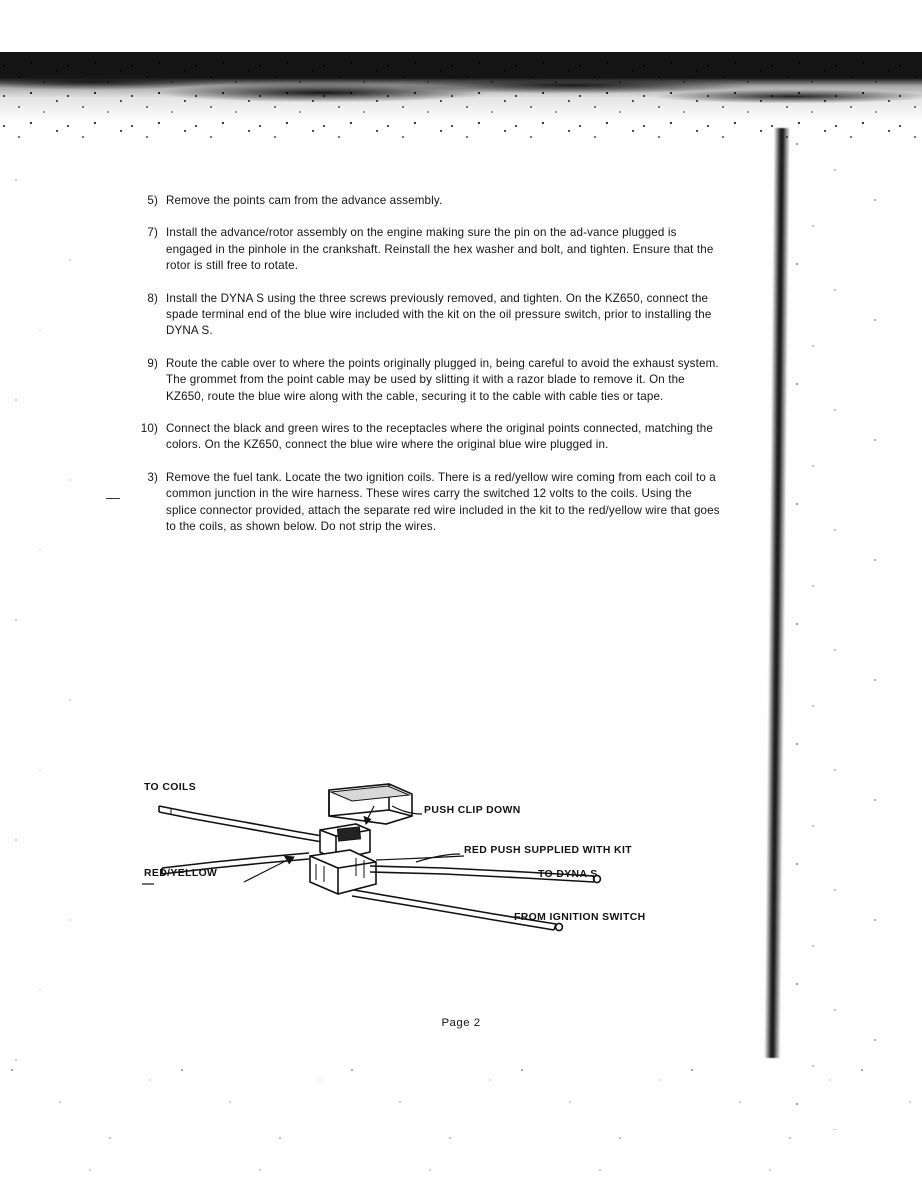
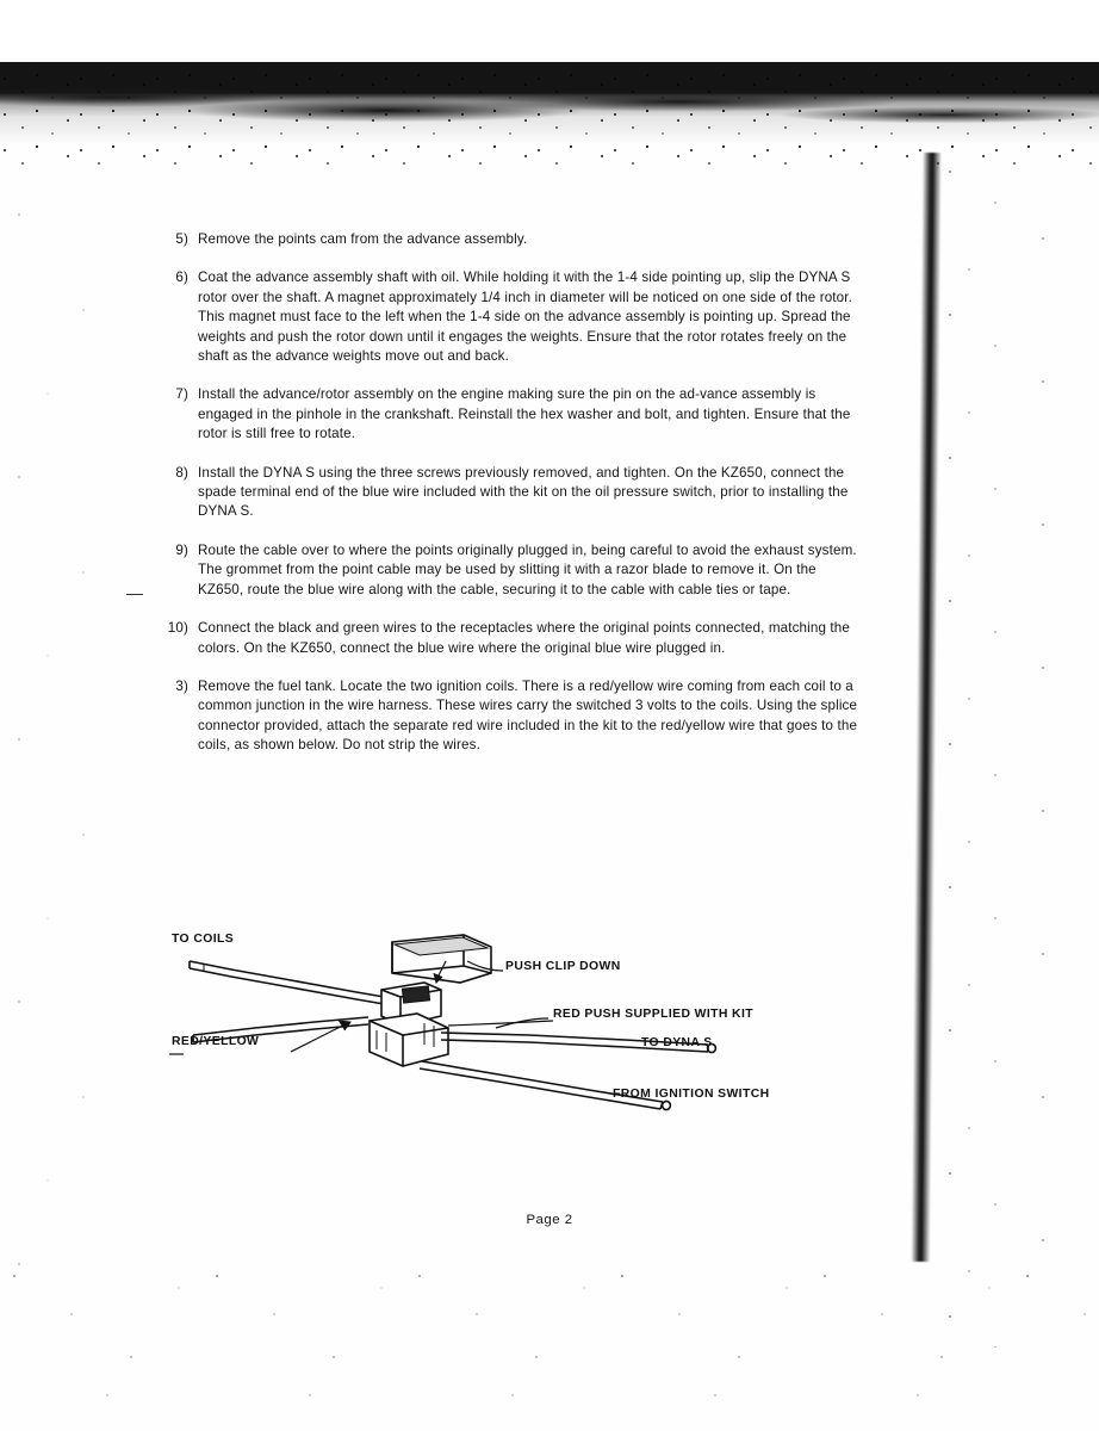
  5)
  Remove the points cam from the advance assembly.
+ 6)
+ Coat the advance assembly shaft with oil. While holding it with the 1-4 side pointing up, slip the DYNA S rotor over the shaft. A magnet approximately 1/4 inch in diameter will be noticed on one side of the rotor. This magnet must face to the left when the 1-4 side on the advance assembly is pointing up. Spread the weights and push the rotor down until it engages the weights. Ensure that the rotor rotates freely on the shaft as the advance weights move out and back.
  7)
- Install the advance/rotor assembly on the engine making sure the pin on the ad-vance plugged is engaged in the pinhole in the crankshaft. Reinstall the hex washer and bolt, and tighten. Ensure that the rotor is still free to rotate.
+ Install the advance/rotor assembly on the engine making sure the pin on the ad-vance assembly is engaged in the pinhole in the crankshaft. Reinstall the hex washer and bolt, and tighten. Ensure that the rotor is still free to rotate.
  8)
  Install the DYNA S using the three screws previously removed, and tighten. On the KZ650, connect the spade terminal end of the blue wire included with the kit on the oil pressure switch, prior to installing the DYNA S.
  9)
  Route the cable over to where the points originally plugged in, being careful to avoid the exhaust system. The grommet from the point cable may be used by slitting it with a razor blade to remove it. On the KZ650, route the blue wire along with the cable, securing it to the cable with cable ties or tape.
  10)
  Connect the black and green wires to the receptacles where the original points connected, matching the colors. On the KZ650, connect the blue wire where the original blue wire plugged in.
  3)
- Remove the fuel tank. Locate the two ignition coils. There is a red/yellow wire coming from each coil to a common junction in the wire harness. These wires carry the switched 12 volts to the coils. Using the splice connector provided, attach the separate red wire included in the kit to the red/yellow wire that goes to the coils, as shown below. Do not strip the wires.
+ Remove the fuel tank. Locate the two ignition coils. There is a red/yellow wire coming from each coil to a common junction in the wire harness. These wires carry the switched 3 volts to the coils. Using the splice connector provided, attach the separate red wire included in the kit to the red/yellow wire that goes to the coils, as shown below. Do not strip the wires.
  TO COILS
  PUSH CLIP DOWN
  RED PUSH SUPPLIED WITH KIT
  RED/YELLOW
  TO DYNA S
  FROM IGNITION SWITCH
  Page 2
